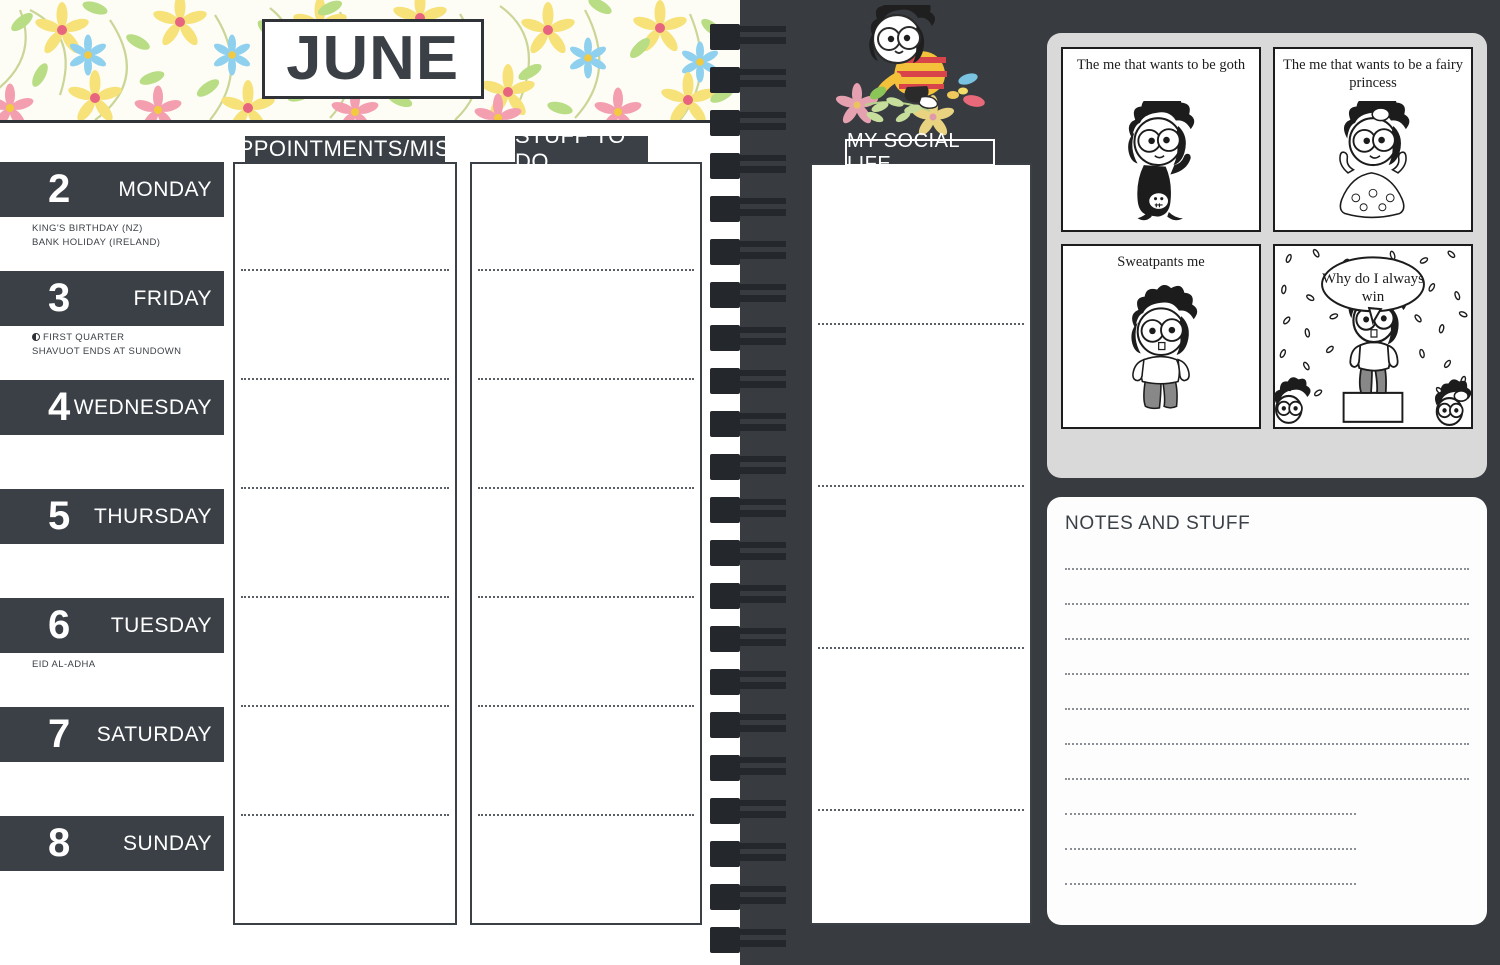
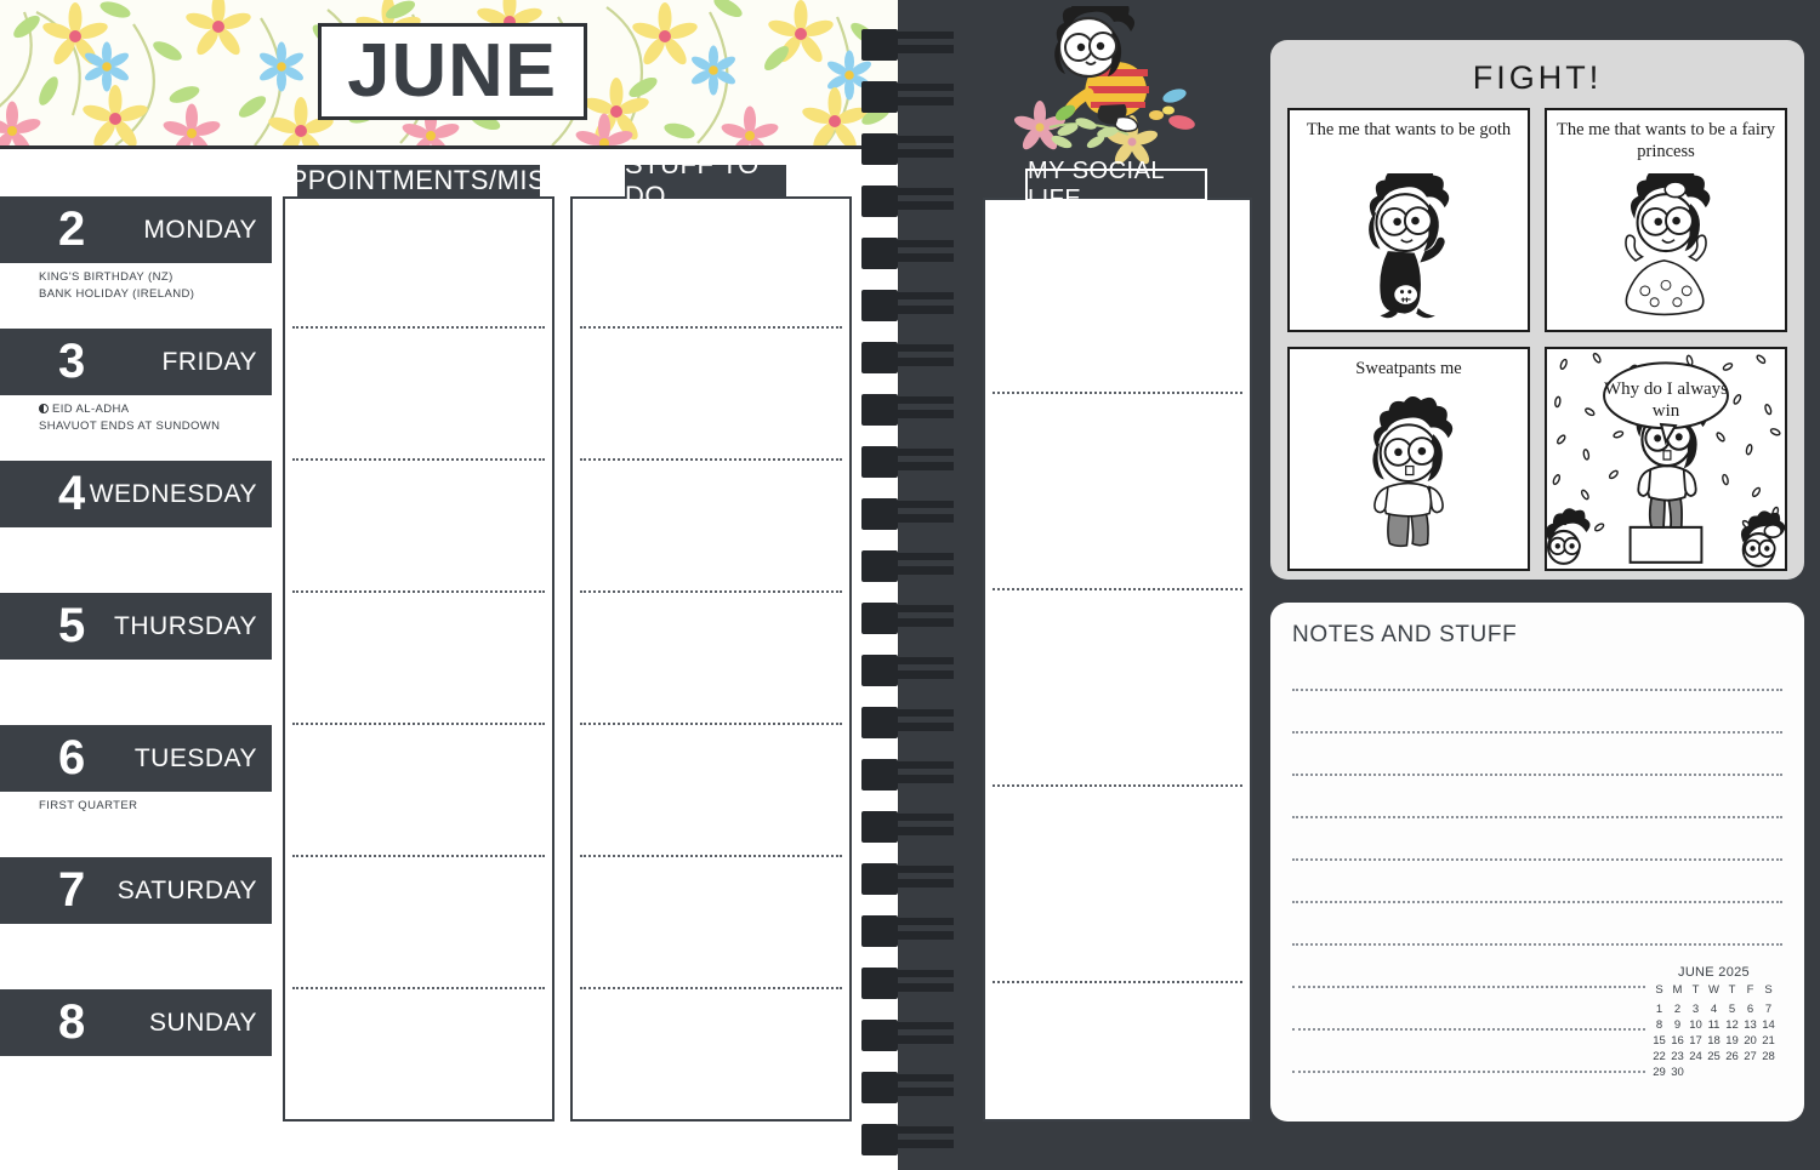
  JUNE
  APPOINTMENTS/MISC
  STUFF TO DO
  2
  MONDAY
  KING'S BIRTHDAY (NZ)
  BANK HOLIDAY (IRELAND)
  3
  FRIDAY
- FIRST QUARTER
+ EID AL-ADHA
  SHAVUOT ENDS AT SUNDOWN
  4
  WEDNESDAY
  5
  THURSDAY
  6
  TUESDAY
- EID AL-ADHA
+ FIRST QUARTER
  7
  SATURDAY
  8
  SUNDAY
  MY SOCIAL LIFE
+ FIGHT!
  The me that wants to be goth
  The me that wants to be a fairy princess
  Sweatpants me
  Why do I always win
  NOTES AND STUFF
+ JUNE 2025
+ S	M	T	W	T	F	S
+ 1	2	3	4	5	6	7
+ 8	9	10	11	12	13	14
+ 15	16	17	18	19	20	21
+ 22	23	24	25	26	27	28
+ 29	30
